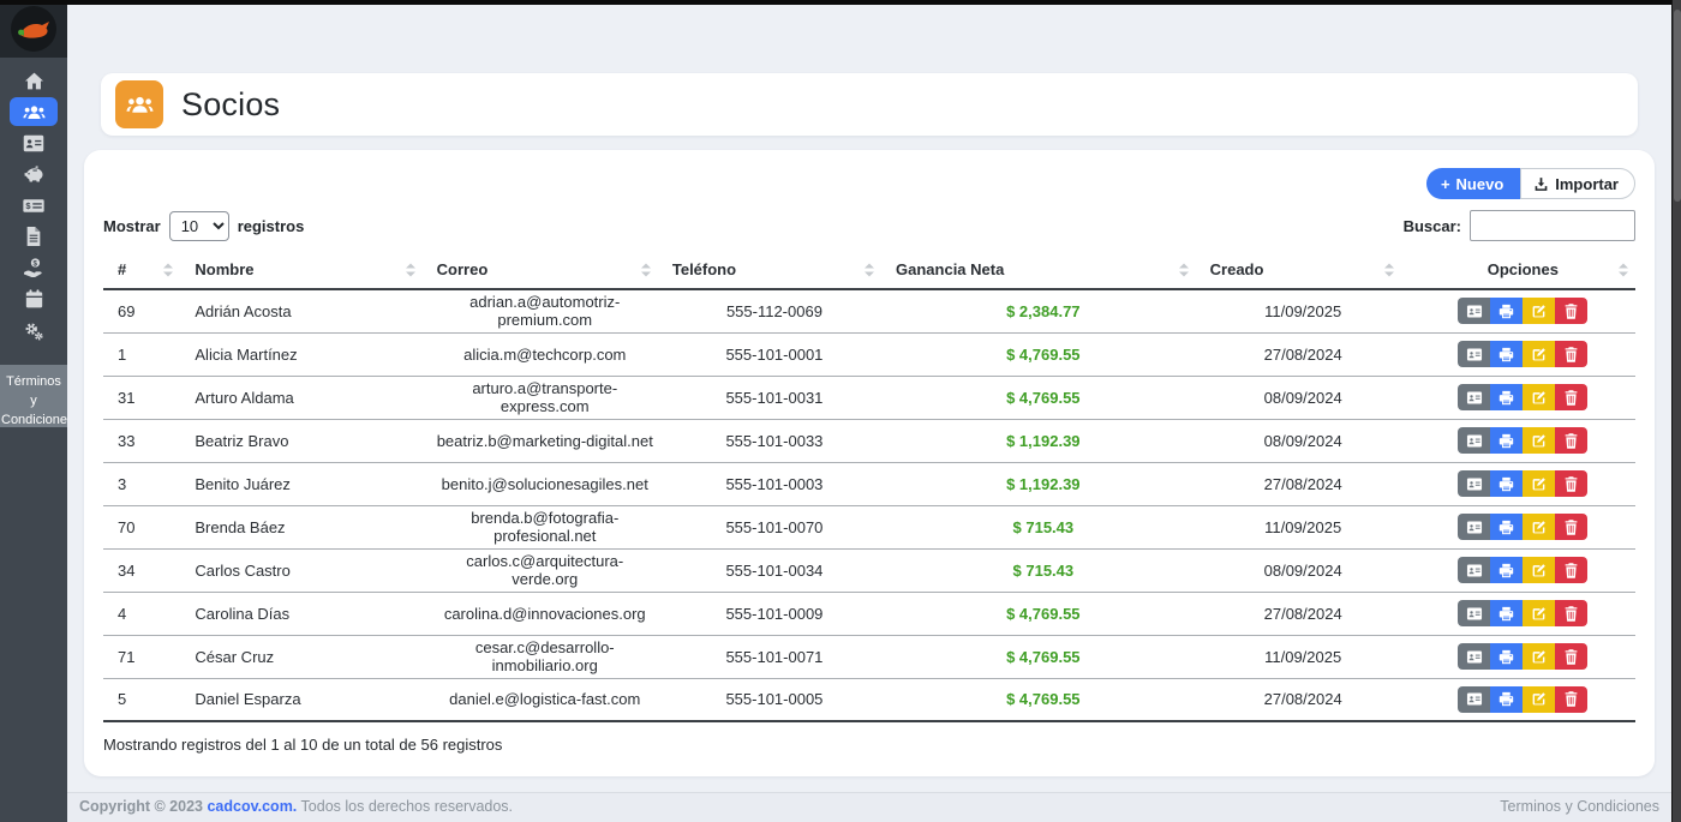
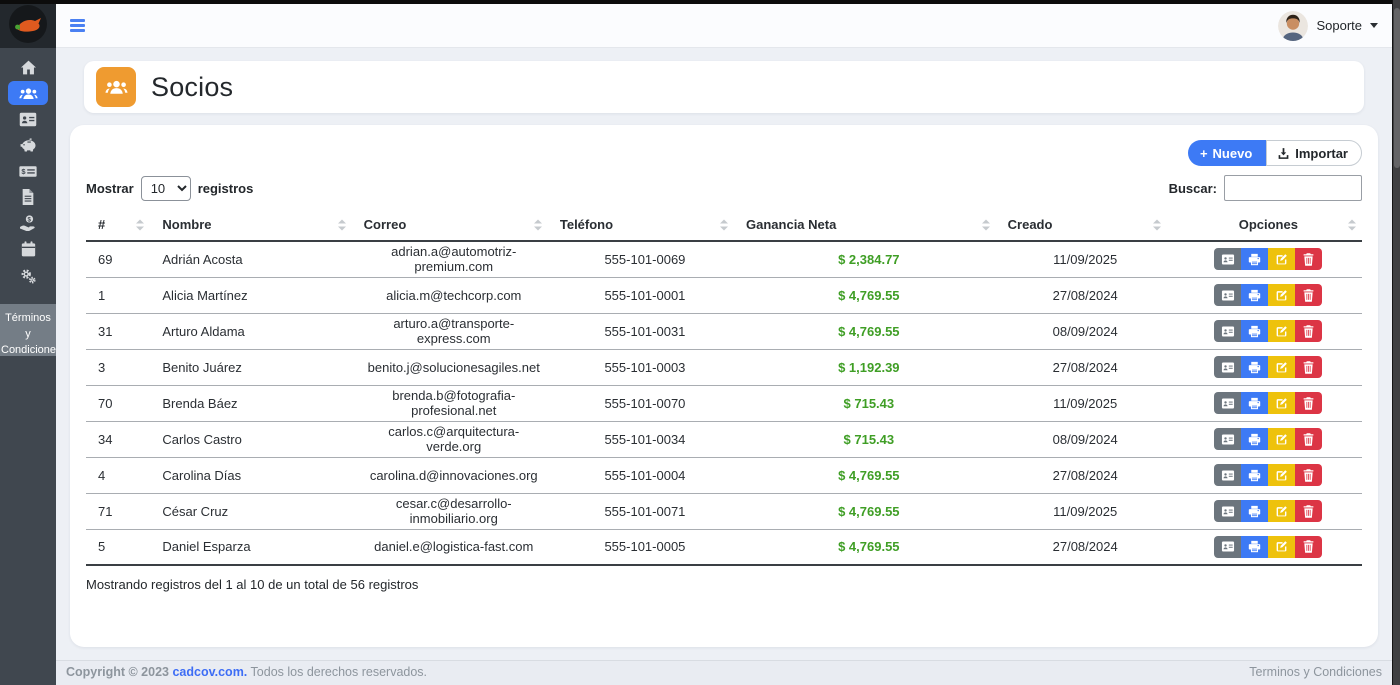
  $
  Términos y Condicione
+ Soporte
  Socios
  +
  Nuevo
  Importar
  Mostrar
  10
  registros
  Buscar:
  #	Nombre	Correo	Teléfono	Ganancia Neta	Creado	Opciones
- 69	Adrián Acosta	adrian.a@automotriz-premium.com	555-112-0069	$ 2,384.77	11/09/2025
+ 69	Adrián Acosta	adrian.a@automotriz-premium.com	555-101-0069	$ 2,384.77	11/09/2025
  1	Alicia Martínez	alicia.m@techcorp.com	555-101-0001	$ 4,769.55	27/08/2024
  31	Arturo Aldama	arturo.a@transporte-express.com	555-101-0031	$ 4,769.55	08/09/2024
- 33	Beatriz Bravo	beatriz.b@marketing-digital.net	555-101-0033	$ 1,192.39	08/09/2024
  3	Benito Juárez	benito.j@solucionesagiles.net	555-101-0003	$ 1,192.39	27/08/2024
  70	Brenda Báez	brenda.b@fotografia-profesional.net	555-101-0070	$ 715.43	11/09/2025
  34	Carlos Castro	carlos.c@arquitectura-verde.org	555-101-0034	$ 715.43	08/09/2024
- 4	Carolina Días	carolina.d@innovaciones.org	555-101-0009	$ 4,769.55	27/08/2024
+ 4	Carolina Días	carolina.d@innovaciones.org	555-101-0004	$ 4,769.55	27/08/2024
  71	César Cruz	cesar.c@desarrollo-inmobiliario.org	555-101-0071	$ 4,769.55	11/09/2025
  5	Daniel Esparza	daniel.e@logistica-fast.com	555-101-0005	$ 4,769.55	27/08/2024
  Mostrando registros del 1 al 10 de un total de 56 registros
  Copyright © 2023 cadcov.com. Todos los derechos reservados.
  Terminos y Condiciones
